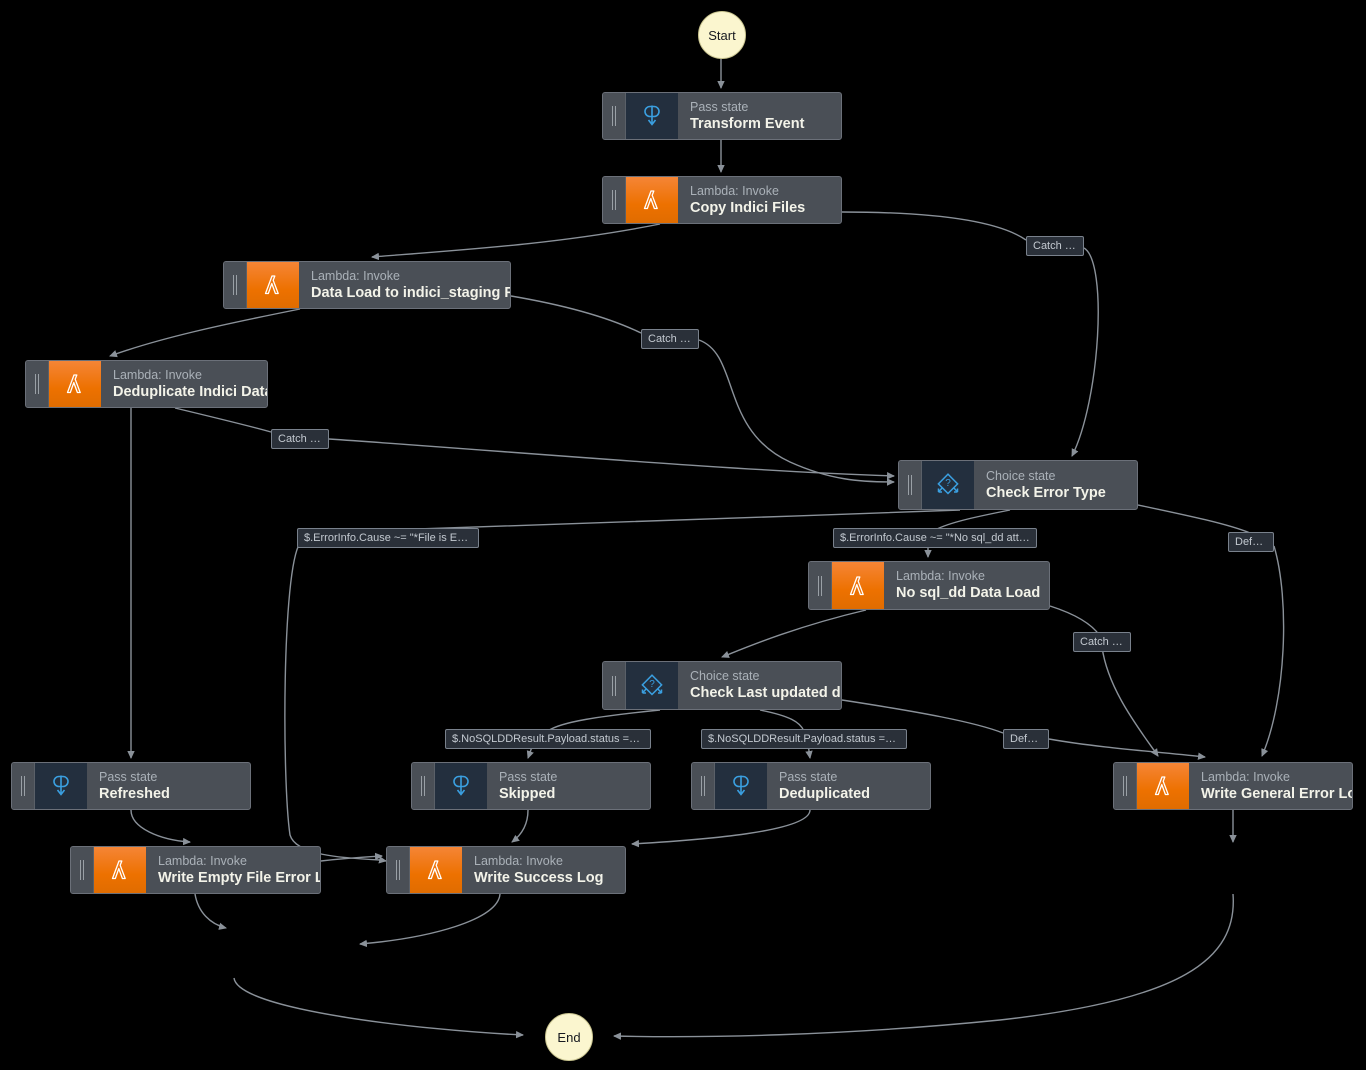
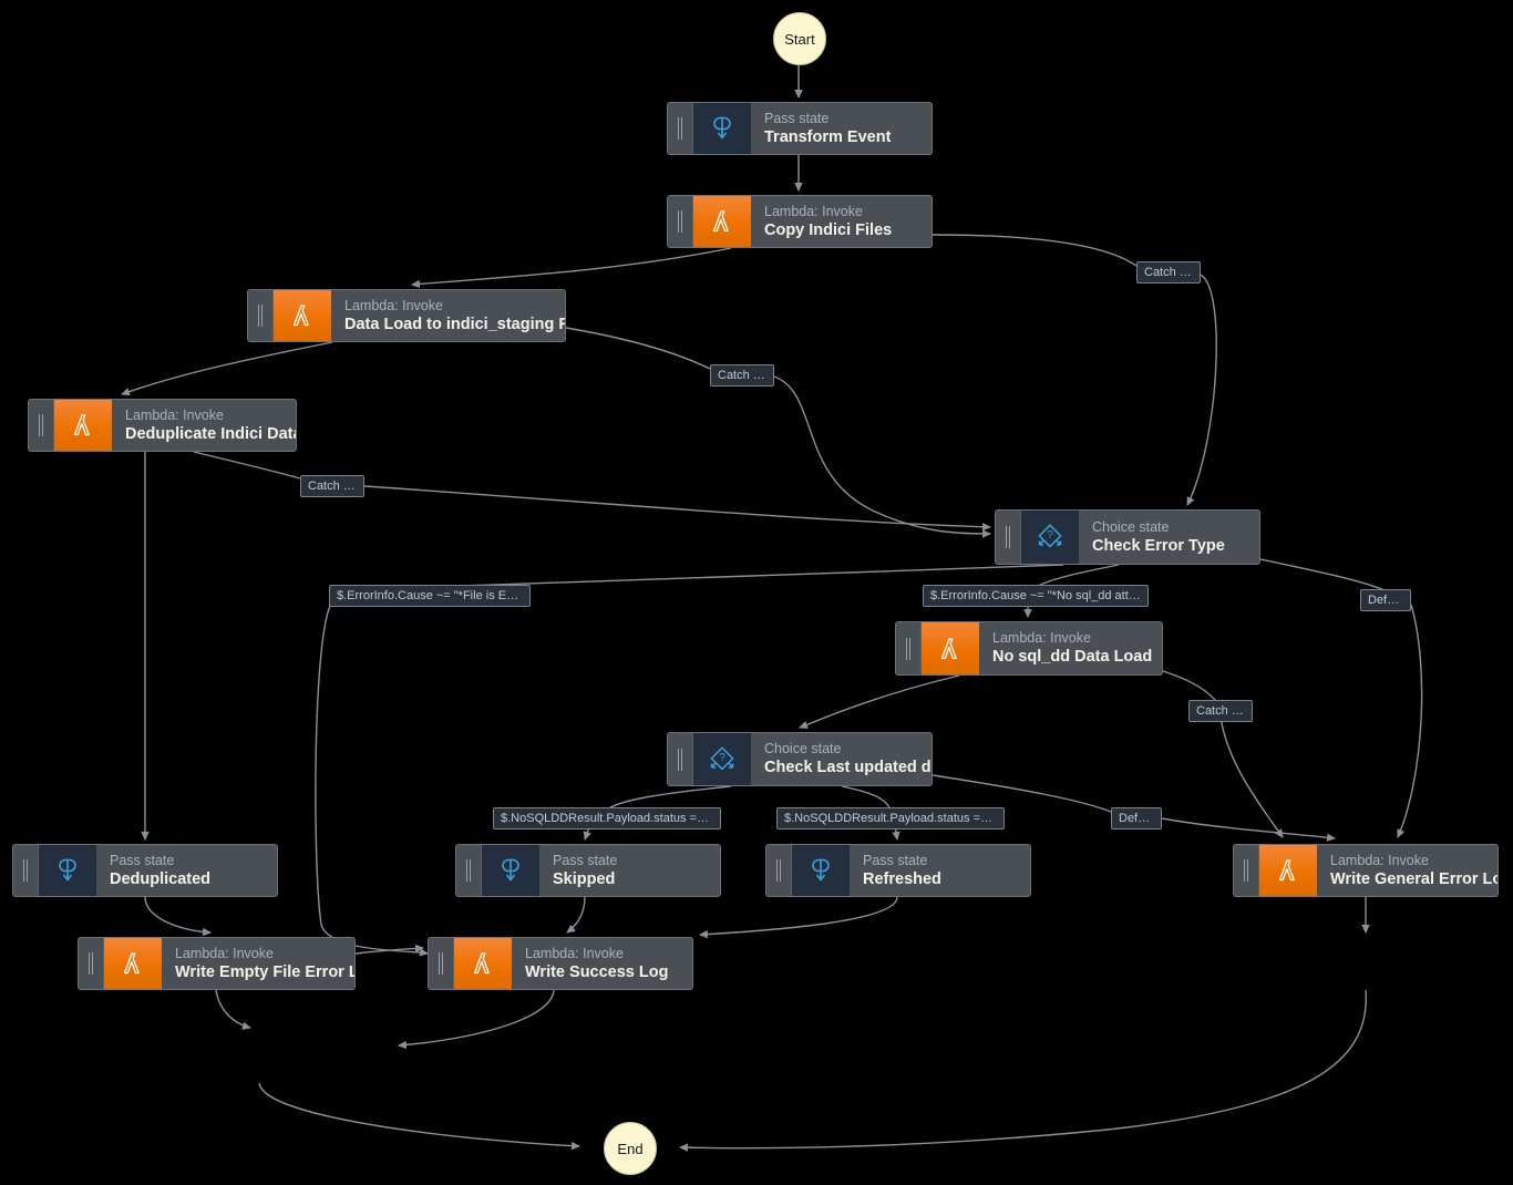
  Start
  End
  Pass state
  Transform Event
  Lambda: Invoke
  Copy Indici Files
  Lambda: Invoke
  Data Load to indici_staging R
  Lambda: Invoke
  Deduplicate Indici Dat
  ?
  Choice state
  Check Error Type
  Lambda: Invoke
  No sql_dd Data Load
  ?
  Choice state
  Check Last updated d
  Pass state
- Refreshed
+ Deduplicated
  Pass state
  Skipped
  Pass state
- Deduplicated
+ Refreshed
  Lambda: Invoke
  Write General Error Lo
  Lambda: Invoke
  Write Empty File Error L
  Lambda: Invoke
  Write Success Log
  Catch #1
  Catch #1
  Catch #1
  $.ErrorInfo.Cause ~= "*File is Empty
  $.ErrorInfo.Cause ~= "*No sql_dd attribu
  Default
  Catch #1
  $.NoSQLDDResult.Payload.status == "S
  $.NoSQLDDResult.Payload.status == "R
  Default
